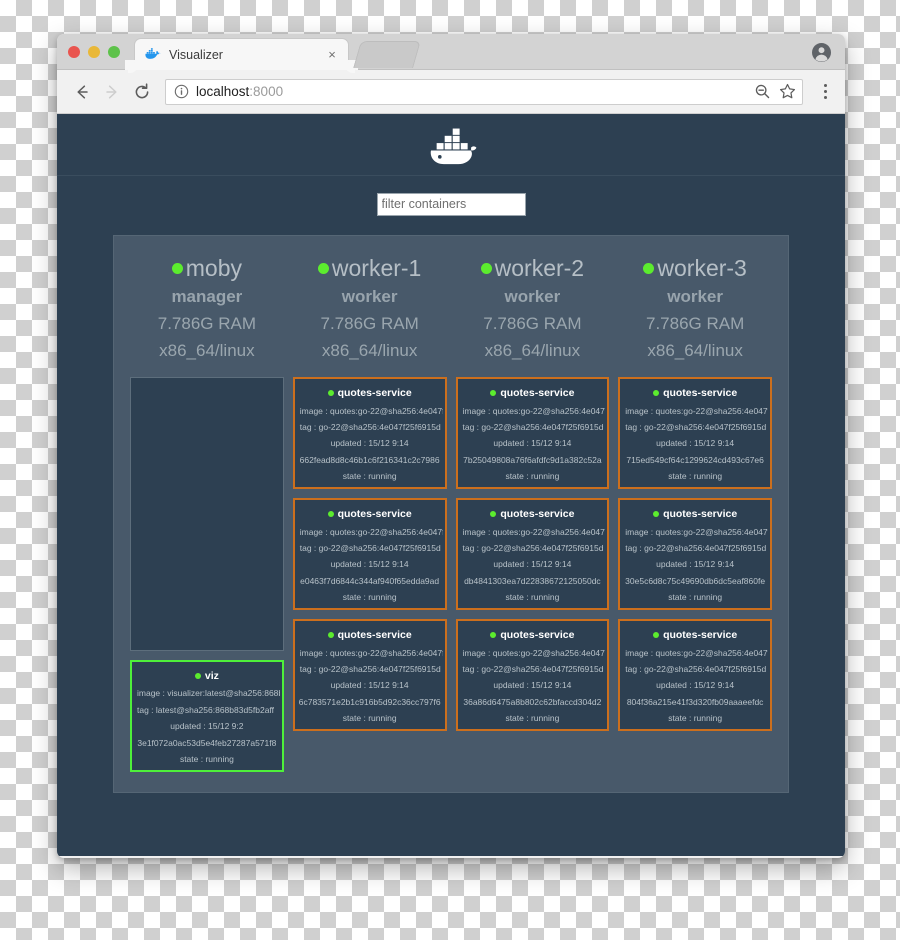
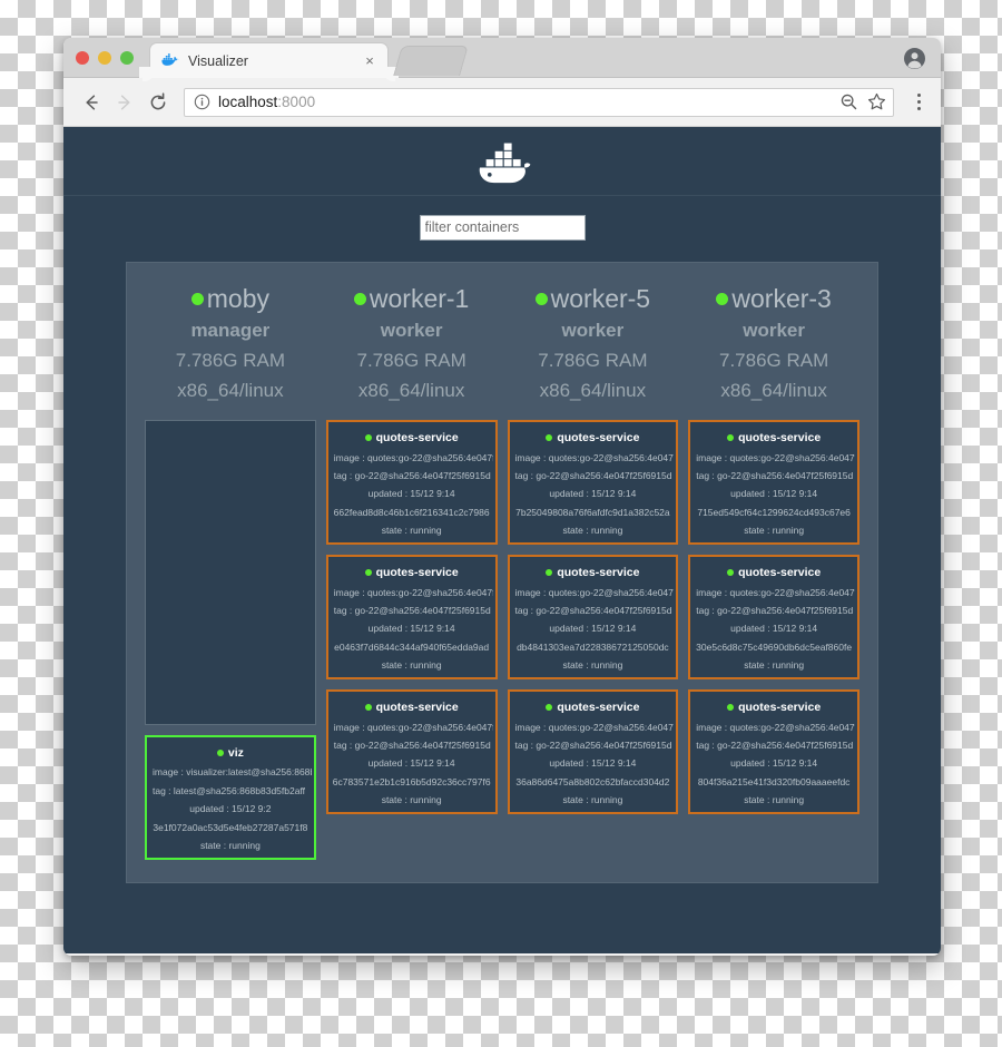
  Visualizer
  ×
  localhost:8000
  filter containers
  moby
  manager
  7.786G RAM
  x86_64/linux
  viz
  image : visualizer:latest@sha256:868
  tag : latest@sha256:868b83d5fb2aff
  updated : 15/12 9:2
  3e1f072a0ac53d5e4feb27287a571f8
  state : running
  worker-1
  worker
  7.786G RAM
  x86_64/linux
  quotes-service
  image : quotes:go-22@sha256:4e047
  tag : go-22@sha256:4e047f25f6915d
  updated : 15/12 9:14
  662fead8d8c46b1c6f216341c2c7986
  state : running
  quotes-service
  image : quotes:go-22@sha256:4e047
  tag : go-22@sha256:4e047f25f6915d
  updated : 15/12 9:14
  e0463f7d6844c344af940f65edda9ad
  state : running
  quotes-service
  image : quotes:go-22@sha256:4e047
  tag : go-22@sha256:4e047f25f6915d
  updated : 15/12 9:14
  6c783571e2b1c916b5d92c36cc797f6
  state : running
- worker-2
+ worker-5
  worker
  7.786G RAM
  x86_64/linux
  quotes-service
  image : quotes:go-22@sha256:4e047
  tag : go-22@sha256:4e047f25f6915d
  updated : 15/12 9:14
  7b25049808a76f6afdfc9d1a382c52a
  state : running
  quotes-service
  image : quotes:go-22@sha256:4e047
  tag : go-22@sha256:4e047f25f6915d
  updated : 15/12 9:14
  db4841303ea7d22838672125050dc
  state : running
  quotes-service
  image : quotes:go-22@sha256:4e047
  tag : go-22@sha256:4e047f25f6915d
  updated : 15/12 9:14
  36a86d6475a8b802c62bfaccd304d2
  state : running
  worker-3
  worker
  7.786G RAM
  x86_64/linux
  quotes-service
  image : quotes:go-22@sha256:4e047
  tag : go-22@sha256:4e047f25f6915d
  updated : 15/12 9:14
  715ed549cf64c1299624cd493c67e6
  state : running
  quotes-service
  image : quotes:go-22@sha256:4e047
  tag : go-22@sha256:4e047f25f6915d
  updated : 15/12 9:14
  30e5c6d8c75c49690db6dc5eaf860fe
  state : running
  quotes-service
  image : quotes:go-22@sha256:4e047
  tag : go-22@sha256:4e047f25f6915d
  updated : 15/12 9:14
  804f36a215e41f3d320fb09aaaeefdc
  state : running
